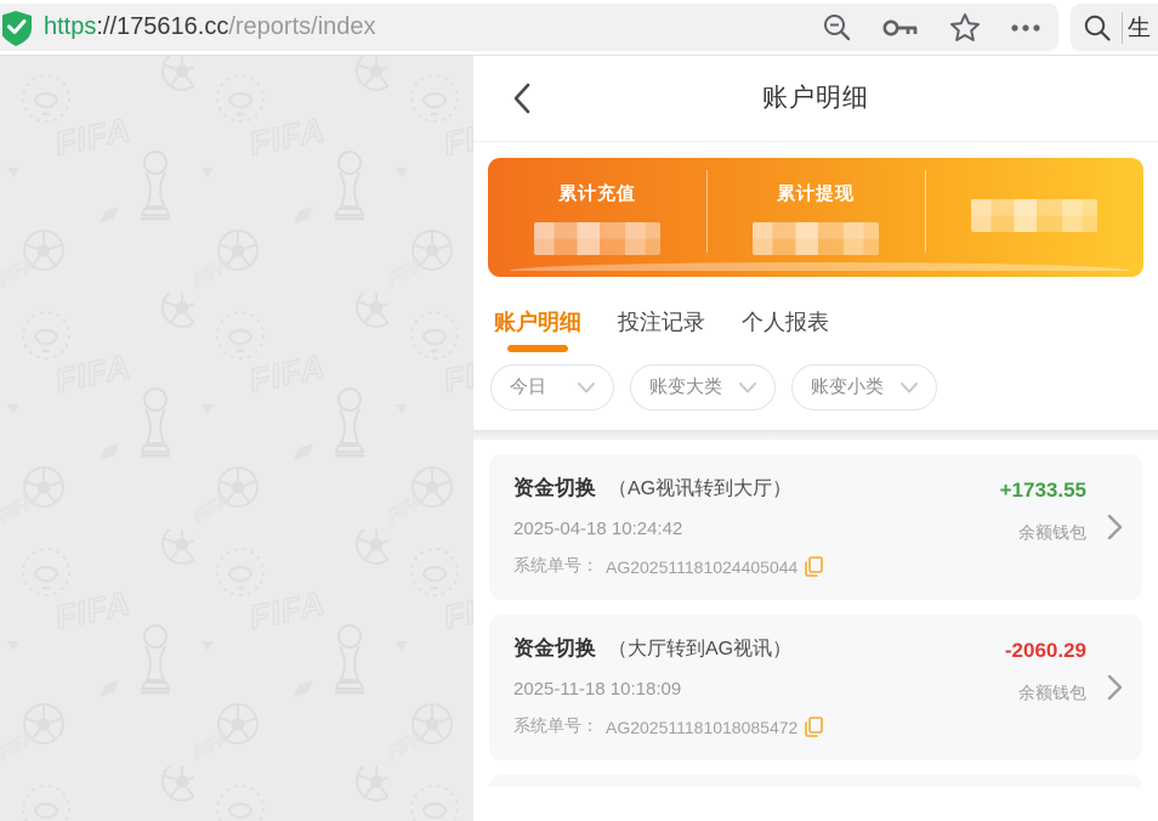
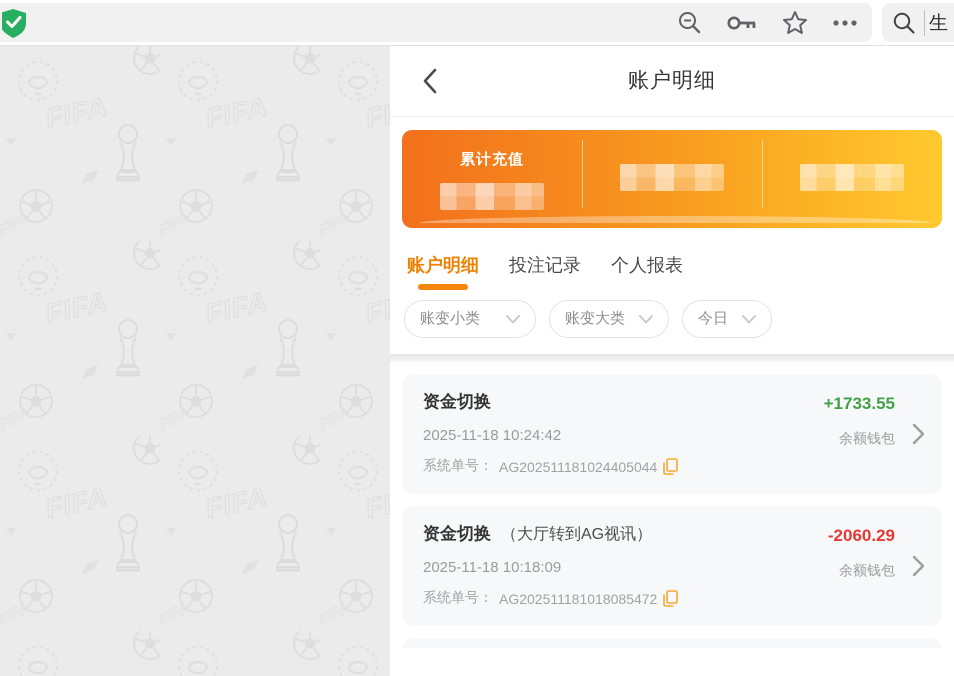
- https://175616.cc/reports/index
  生
  账户明细
  累计充值
- 累计提现
  账户明细
  投注记录
  个人报表
- 今日
+ 账变小类
  账变大类
- 账变小类
+ 今日
  资金切换
- （AG视讯转到大厅）
- 2025-04-18 10:24:42
+ 2025-11-18 10:24:42
  系统单号：
  AG202511181024405044
  +1733.55
  余额钱包
  资金切换
  （大厅转到AG视讯）
  2025-11-18 10:18:09
  系统单号：
  AG202511181018085472
  -2060.29
  余额钱包
